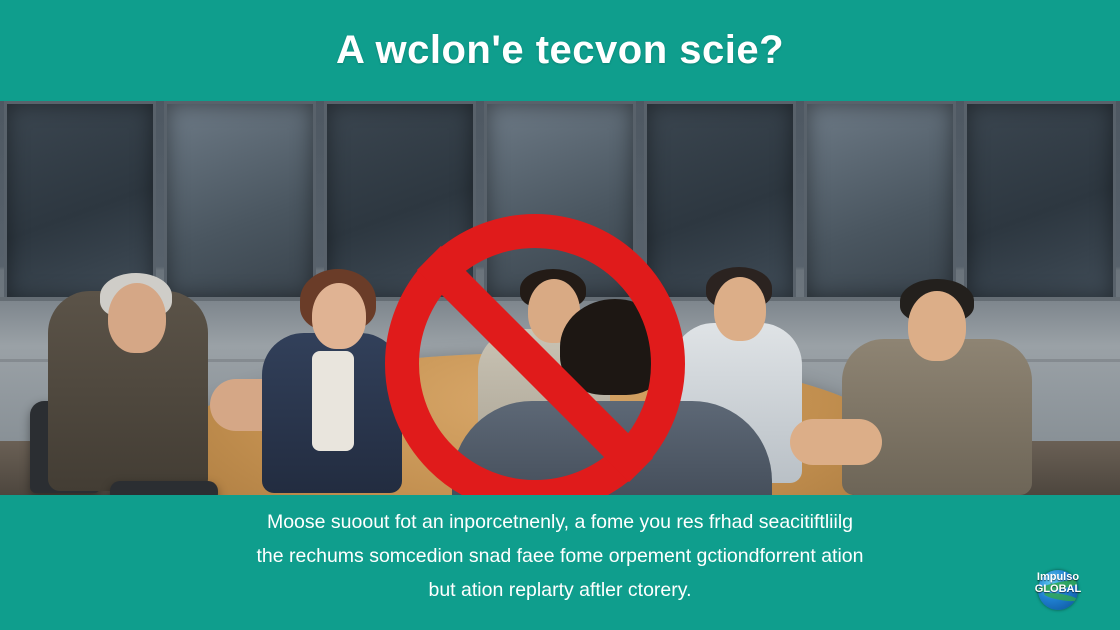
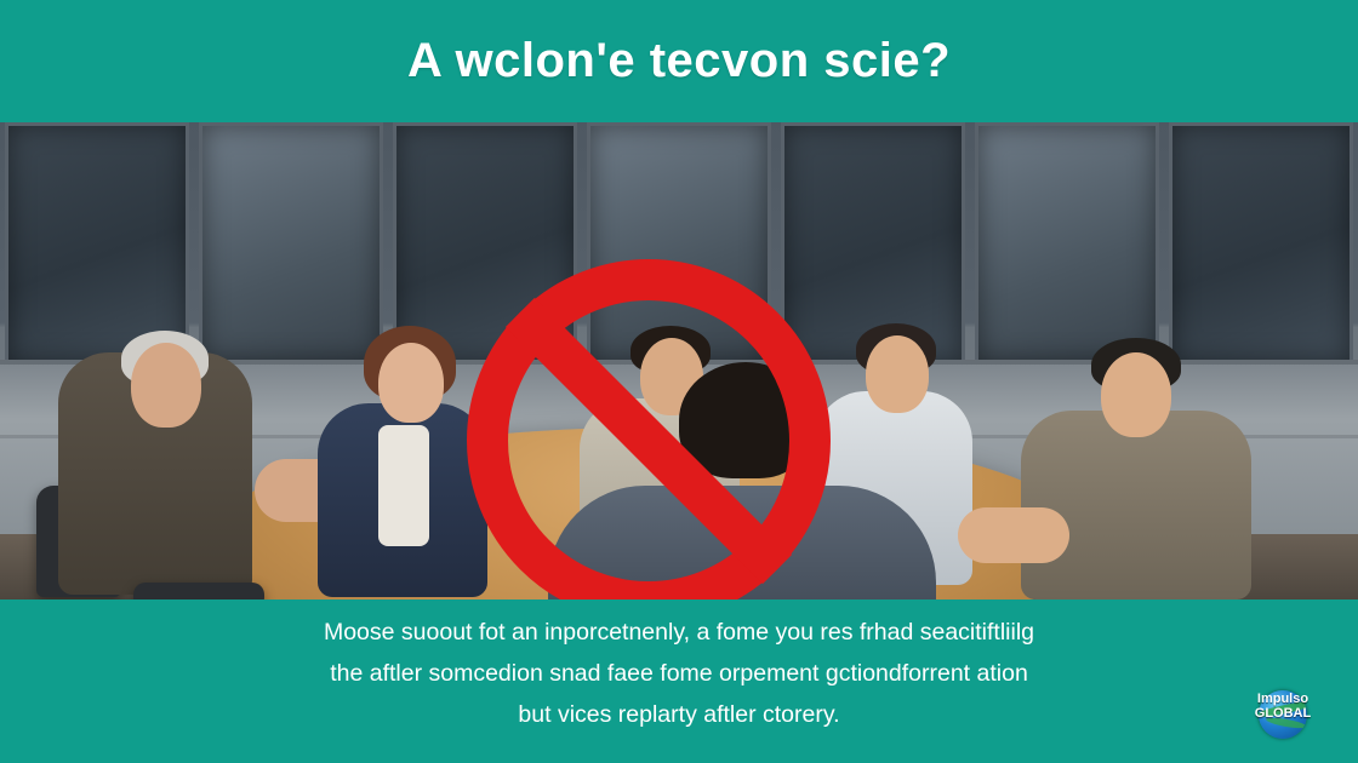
  A wclon'e tecvon scie?
  Moose suoout fot an inporcetnenly, a fome you res frhad seacitiftliilg
- the rechums somcedion snad faee fome orpement gctiondforrent ation
+ the aftler somcedion snad faee fome orpement gctiondforrent ation
- but ation replarty aftler ctorery.
+ but vices replarty aftler ctorery.
  Impulso
  GLOBAL
